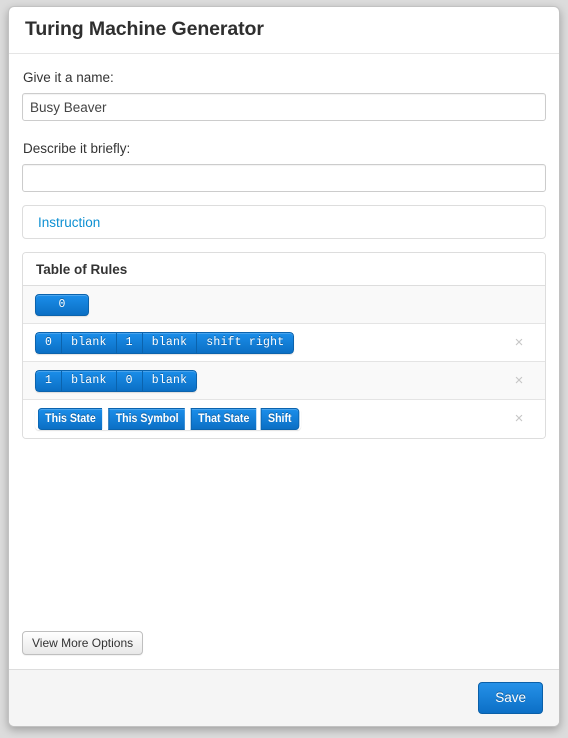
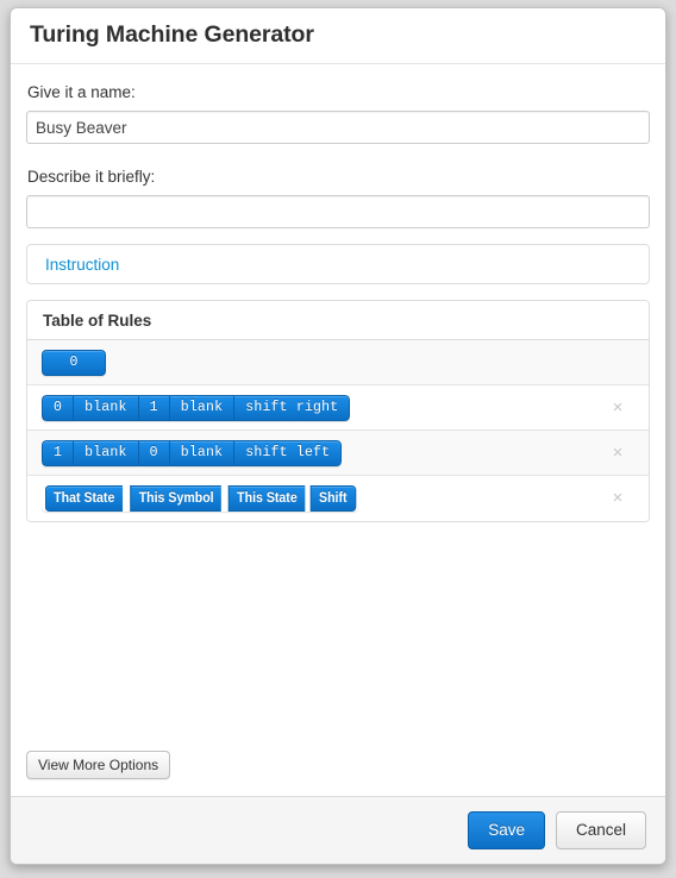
  Turing Machine Generator
  Give it a name:
  Busy Beaver
  Describe it briefly:
  Instruction
  Table of Rules
  0
  0
  blank
  1
  blank
  shift right
  ×
  1
  blank
  0
  blank
+ shift left
  ×
- This State
+ That State
  This Symbol
- That State
+ This State
  Shift
  ×
  View More Options
  Save
+ Cancel
